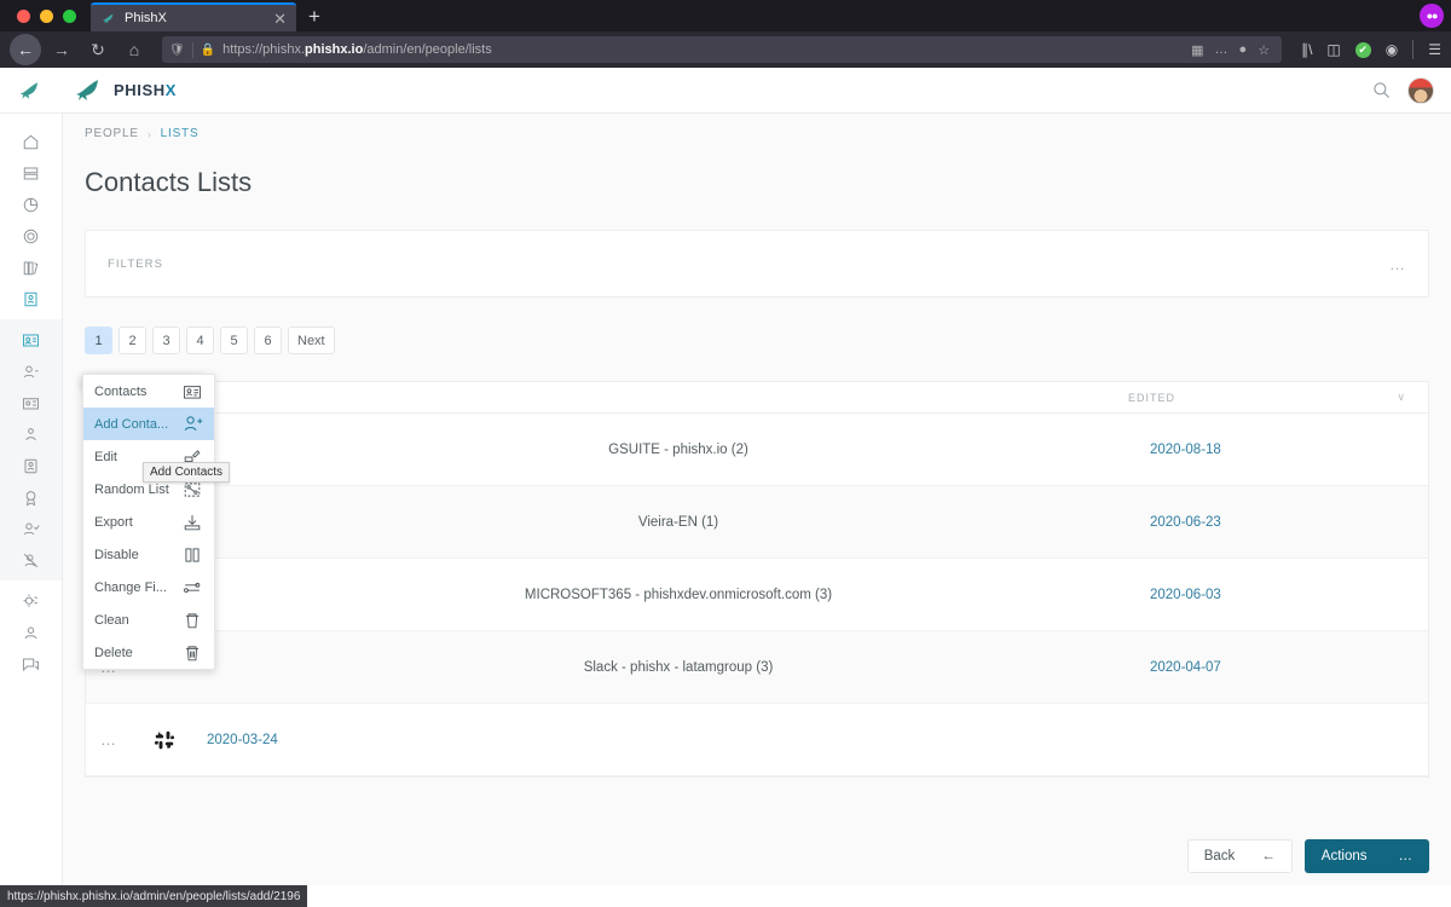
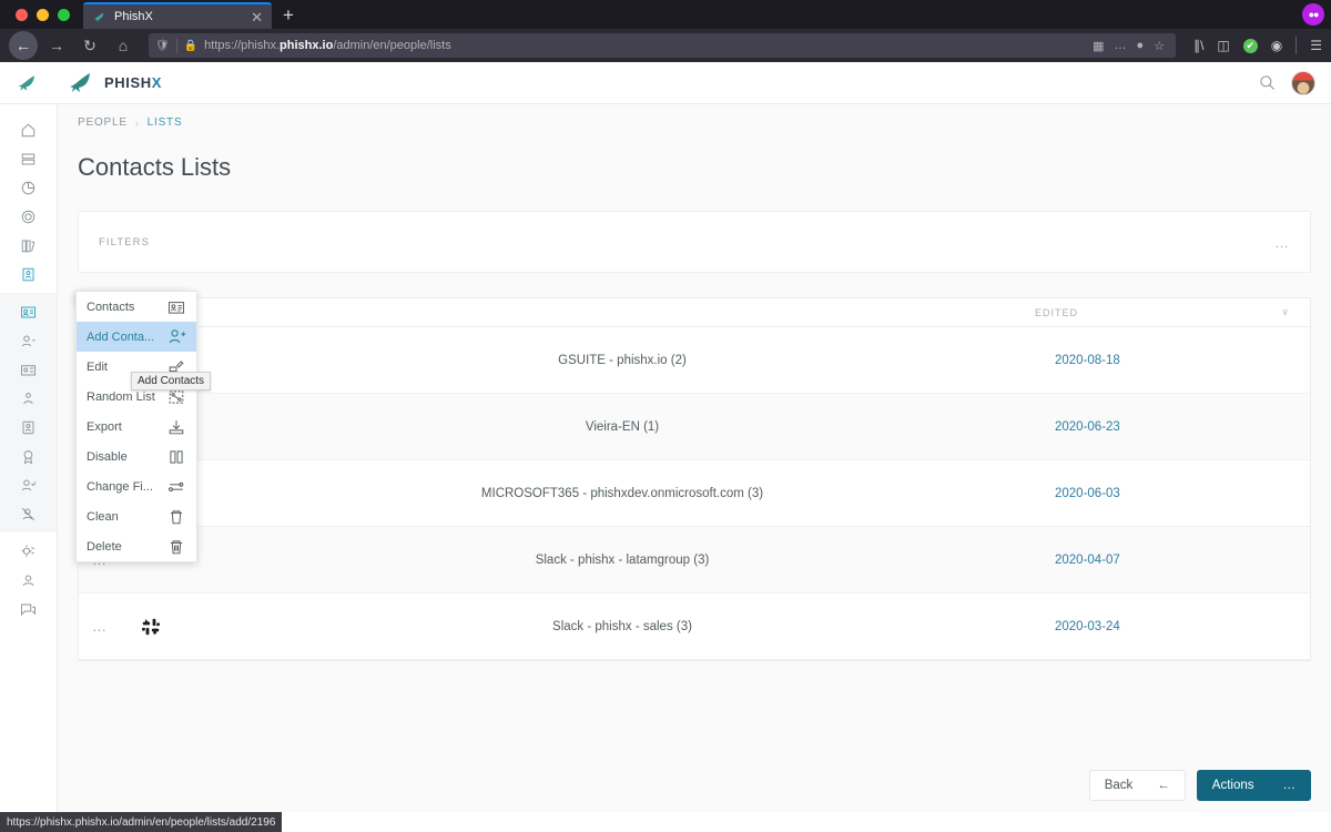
  PhishX
  ✕
  +
  ●●
  ←
  →
  ↻
  ⌂
  🛡
  🔒
  https://phishx.phishx.io/admin/en/people/lists
  ▦
  …
  ●
  ☆
  ∥\
  ◫
  ✔
  ◉
  ☰
  PHISHX
  PEOPLE
  ›
  LISTS
  Contacts Lists
  FILTERS
  …
- 1
- 2
- 3
- 4
- 5
- 6
- Next
  EDITED
  ∨
  GSUITE - phishx.io (2)
  2020-08-18
  Vieira-EN (1)
  2020-06-23
  MICROSOFT365 - phishxdev.onmicrosoft.com (3)
  2020-06-03
  Slack - phishx - latamgroup (3)
  2020-04-07
  …
+ Slack - phishx - sales (3)
  2020-03-24
  Contacts
  Add Conta...
  Edit
  Random List
  Export
  Disable
  Change Fi...
  Clean
  Delete
  Add Contacts
  Back
  ←
  Actions
  …
  https://phishx.phishx.io/admin/en/people/lists/add/2196
